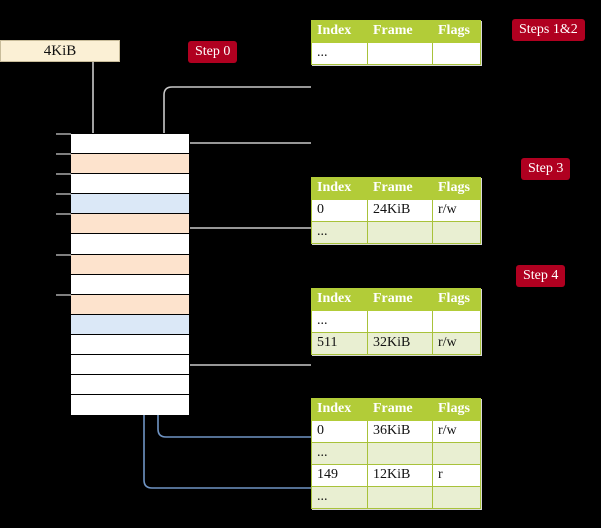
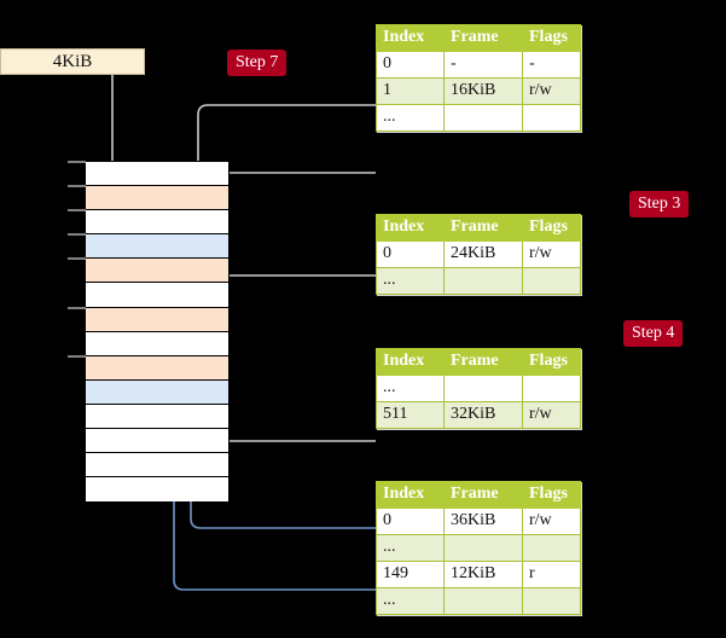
  4KiB
- Step 0
+ Step 7
- Steps 1&2
  Step 3
  Step 4
  Index	Frame	Flags
+ 0	-	-
+ 1	16KiB	r/w
  ...
  Index	Frame	Flags
  0	24KiB	r/w
  ...
  Index	Frame	Flags
  ...
  511	32KiB	r/w
  Index	Frame	Flags
  0	36KiB	r/w
  ...
  149	12KiB	r
  ...
